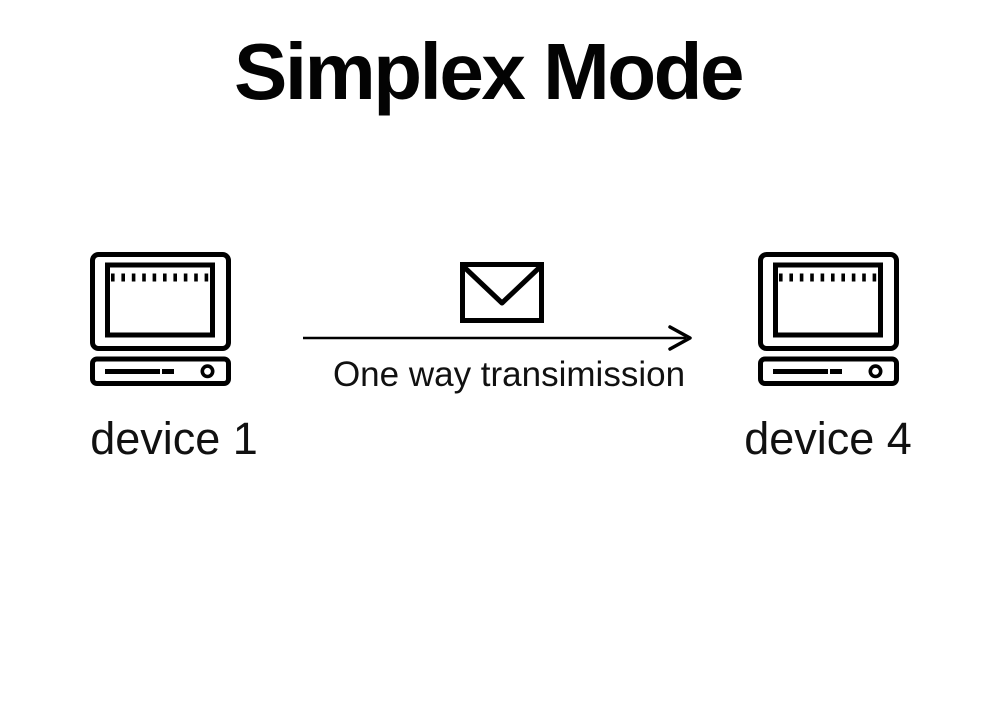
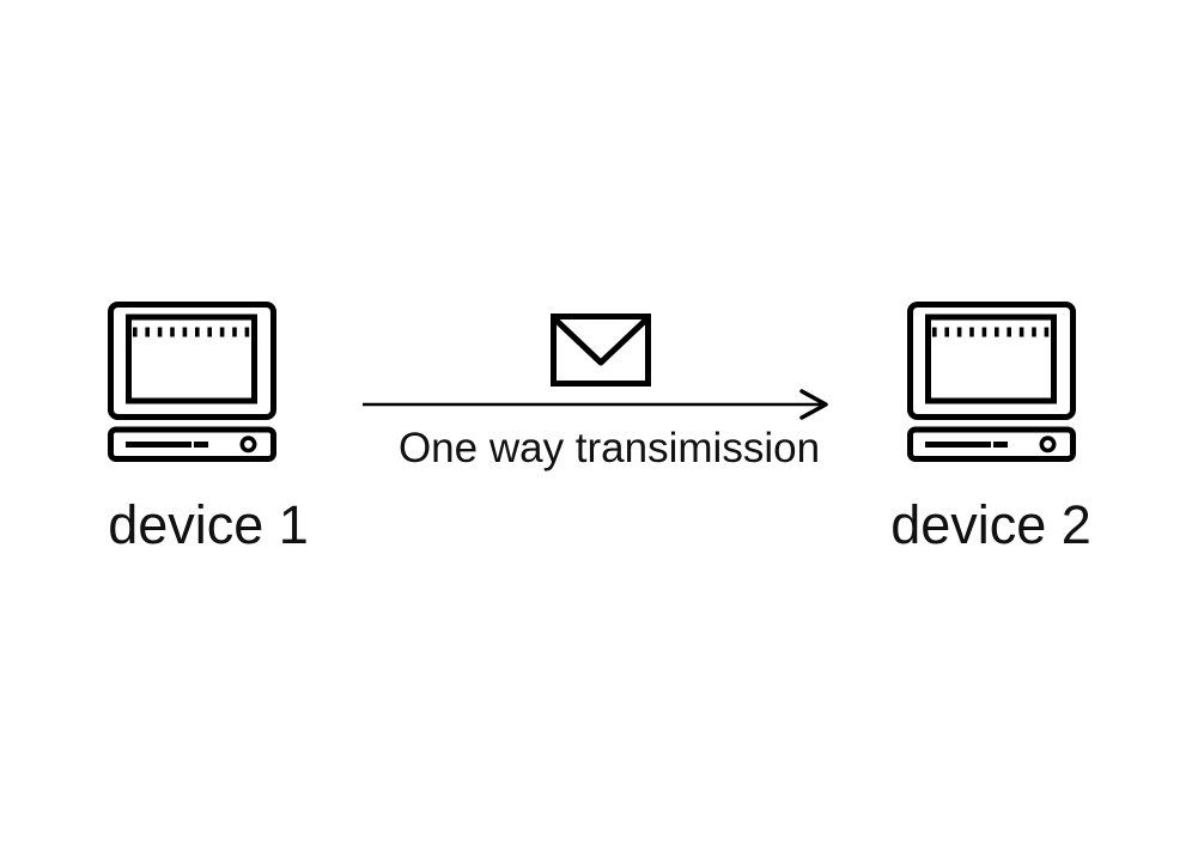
- Simplex Mode
  device 1
- device 4
+ device 2
  One way transimission
